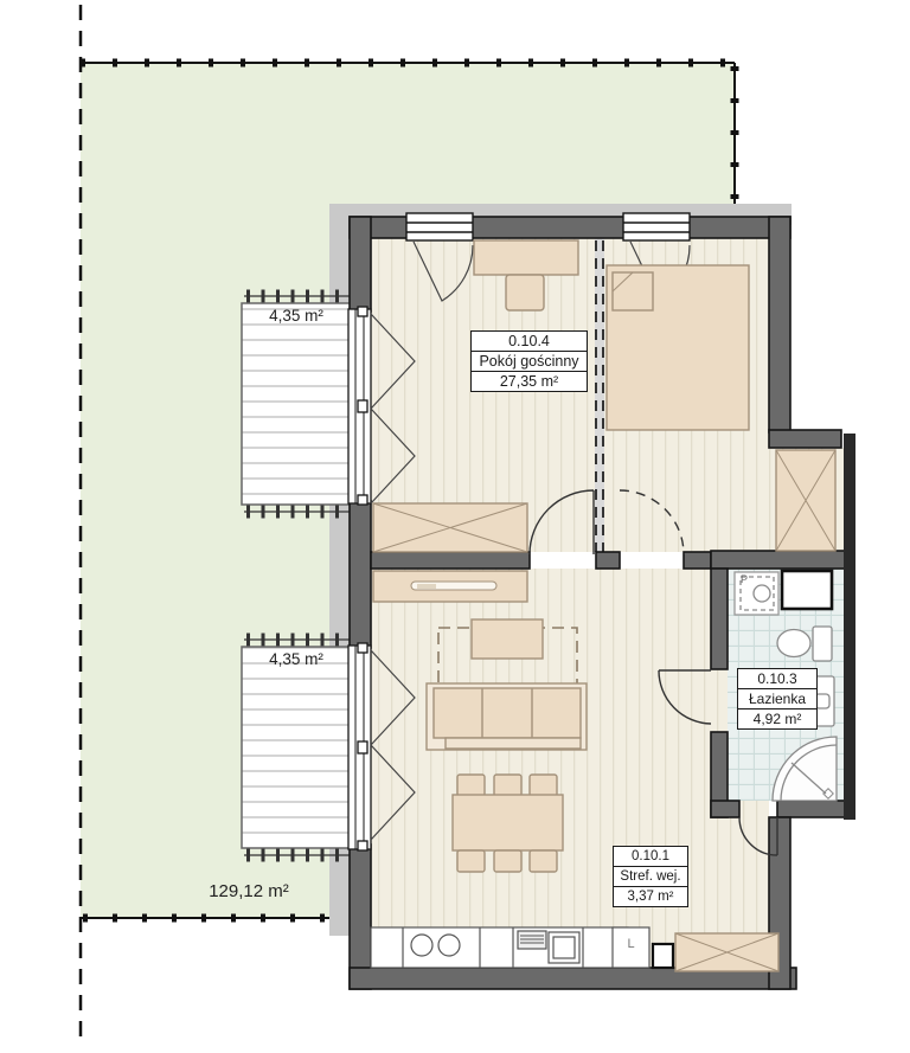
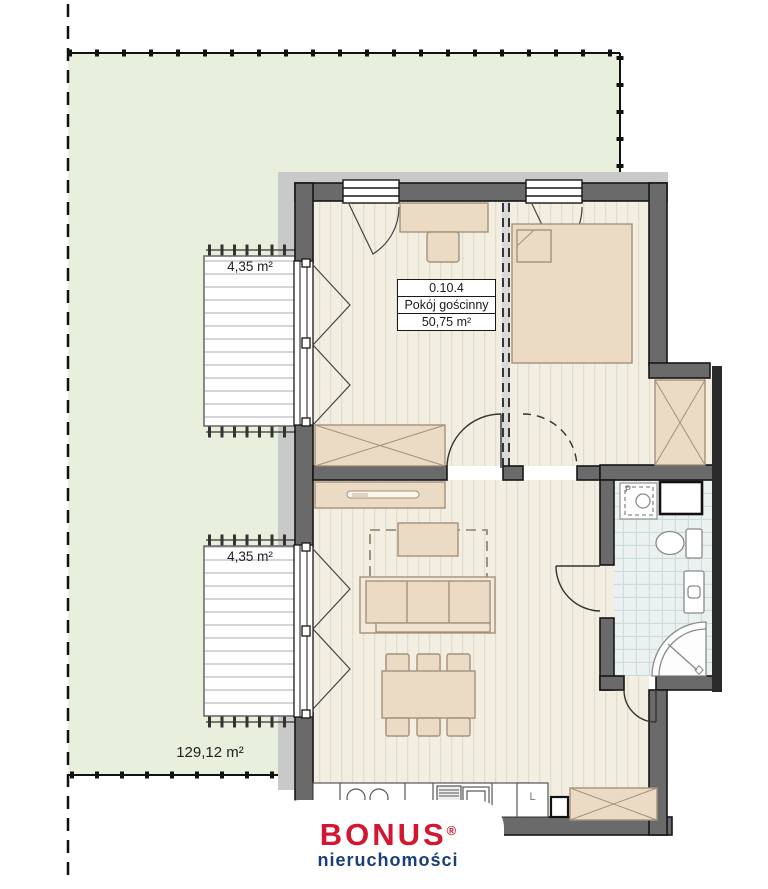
  0.10.4
  Pokój gościnny
- 27,35 m²
+ 50,75 m²
- 0.10.3
- Łazienka
- 4,92 m²
- 0.10.1
- Stref. wej.
- 3,37 m²
  4,35 m²
  4,35 m²
  129,12 m²
  L
  P
+ BONUS®
+ nieruchomości
